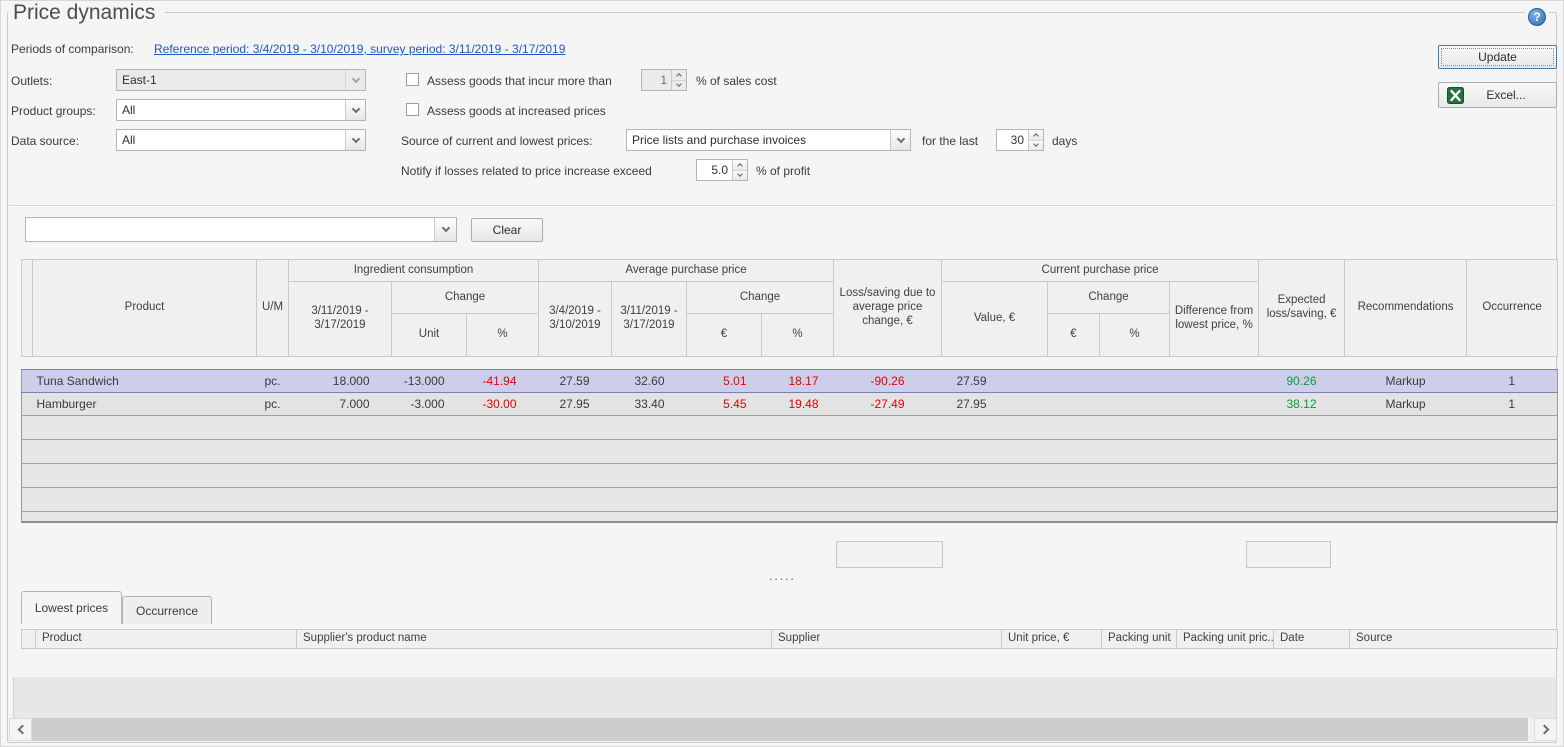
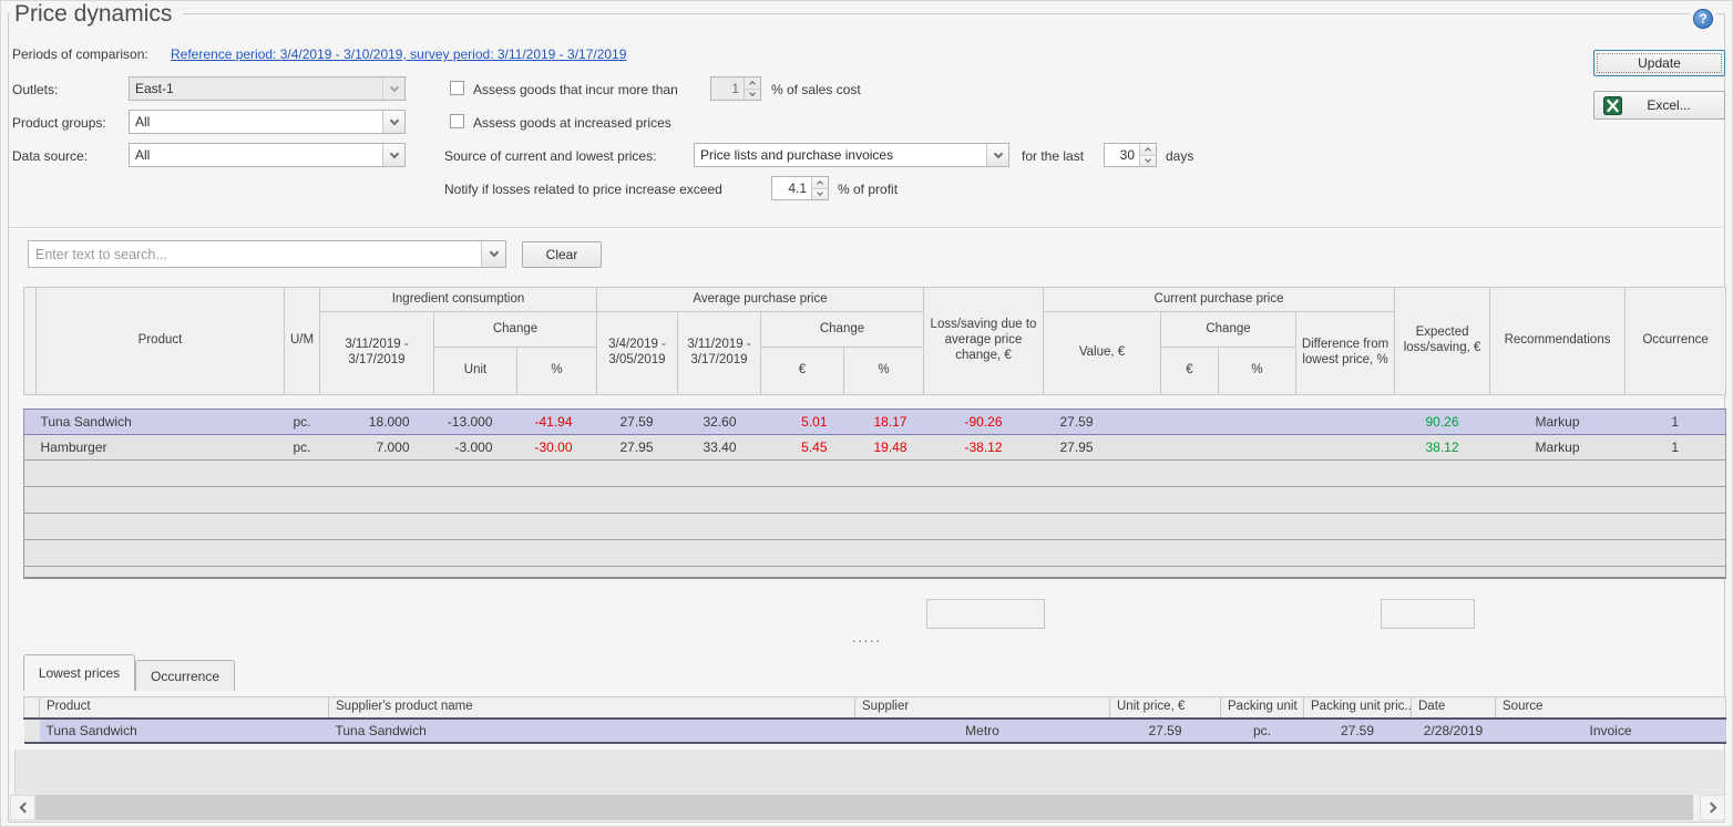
  Price dynamics
  ?
  Periods of comparison:
  Reference period: 3/4/2019 - 3/10/2019, survey period: 3/11/2019 - 3/17/2019
  Outlets:
  East-1
  Assess goods that incur more than
  1
  % of sales cost
  Product groups:
  All
  Assess goods at increased prices
  Data source:
  All
  Source of current and lowest prices:
  Price lists and purchase invoices
  for the last
  30
  days
  Notify if losses related to price increase exceed
- 5.0
+ 4.1
  % of profit
  Update
  Excel...
+ Enter text to search...
  Clear
  	Product	U/M	Ingredient consumption	Average purchase price	Loss/saving due to average price change, €	Current purchase price	Expected loss/saving, €	Recommendations	Occurrence
- 3/11/2019 - 3/17/2019	Change	3/4/2019 - 3/10/2019	3/11/2019 - 3/17/2019	Change	Value, €	Change	Difference from lowest price, %
+ 3/11/2019 - 3/17/2019	Change	3/4/2019 - 3/05/2019	3/11/2019 - 3/17/2019	Change	Value, €	Change	Difference from lowest price, %
  Unit	%	€	%	€	%
  	Tuna Sandwich	pc.	18.000	-13.000	-41.94	27.59	32.60	5.01	18.17	-90.26	27.59				90.26	Markup	1
- 	Hamburger	pc.	7.000	-3.000	-30.00	27.95	33.40	5.45	19.48	-27.49	27.95				38.12	Markup	1
+ 	Hamburger	pc.	7.000	-3.000	-30.00	27.95	33.40	5.45	19.48	-38.12	27.95				38.12	Markup	1
  ·····
  Lowest prices
  Occurrence
  	Product	Supplier's product name	Supplier	Unit price, €	Packing unit	Packing unit pric..	Date	Source
+ 	Tuna Sandwich	Tuna Sandwich	Metro	27.59	pc.	27.59	2/28/2019	Invoice
